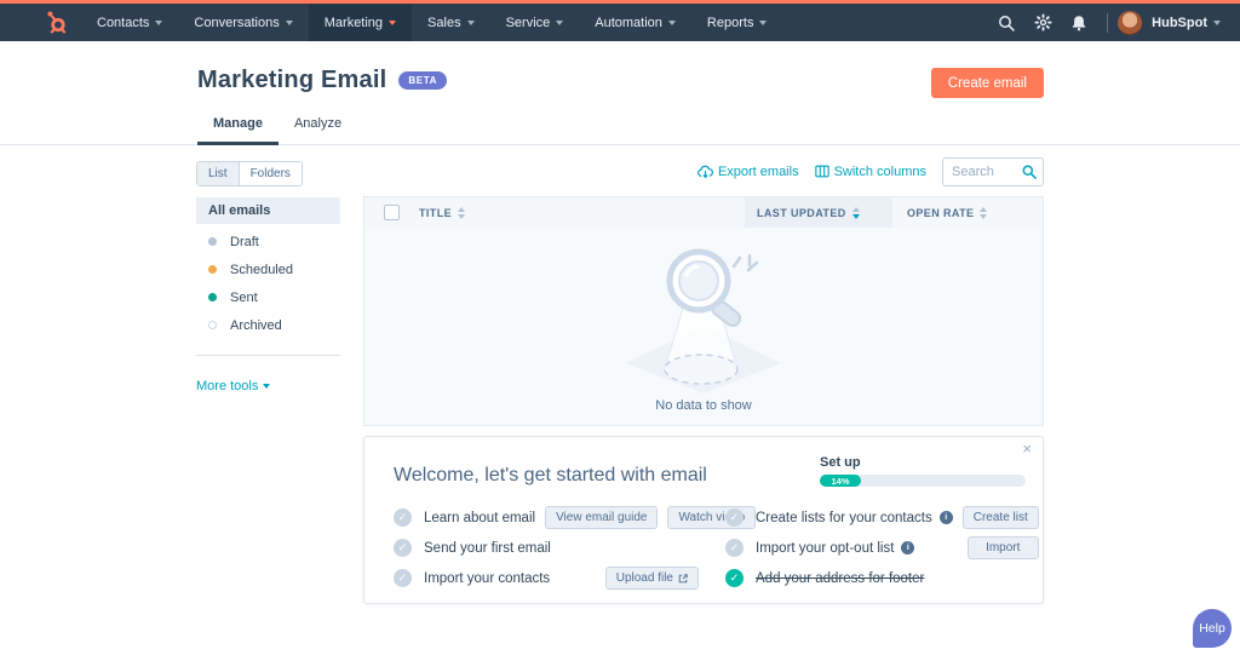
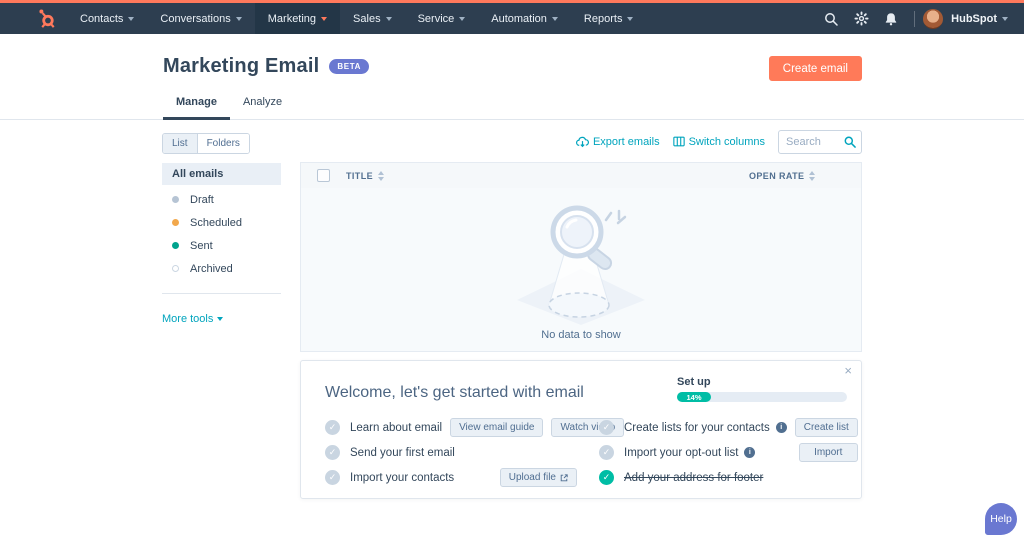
  Contacts
  Conversations
  Marketing
  Sales
  Service
  Automation
  Reports
  HubSpot
  Marketing Email
  BETA
  Create email
  Manage
  Analyze
  List
  Folders
  All emails
  Draft
  Scheduled
  Sent
  Archived
  More tools
  Export emails
  Switch columns
  Search
  TITLE
- LAST UPDATED
  OPEN RATE
  No data to show
  ×
  Welcome, let's get started with email
  Set up
  14%
  ✓
  Learn about email
  View email guide
  Watch vi
  ✓
  Send your first email
  ✓
  Import your contacts
  Upload file
  ✓
  Create lists for your contacts
  Create list
  ✓
  Import your opt-out list
  Import
  ✓
  Add your address for footer
  Help
